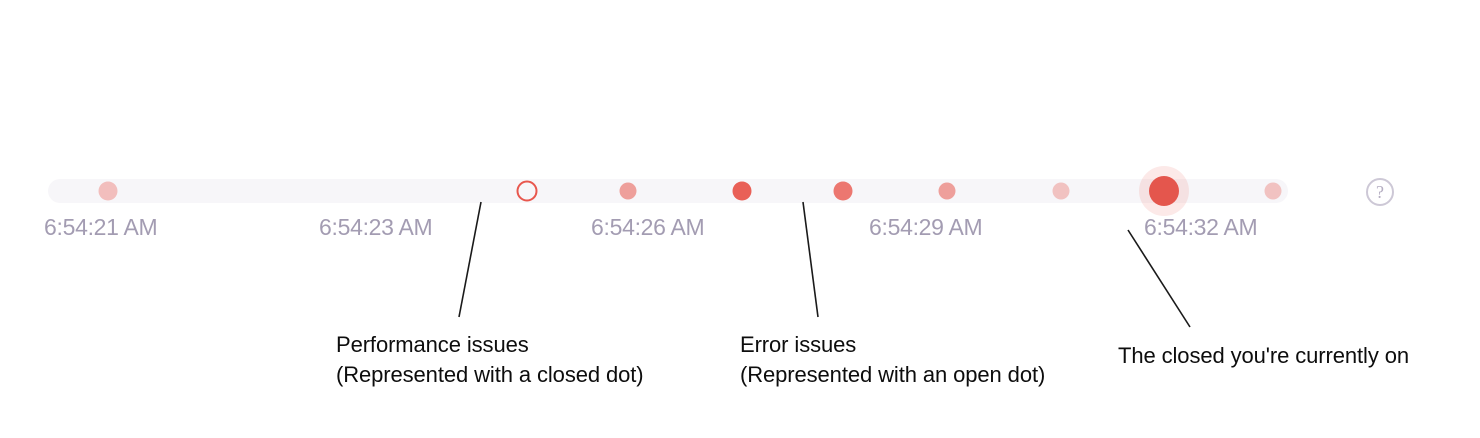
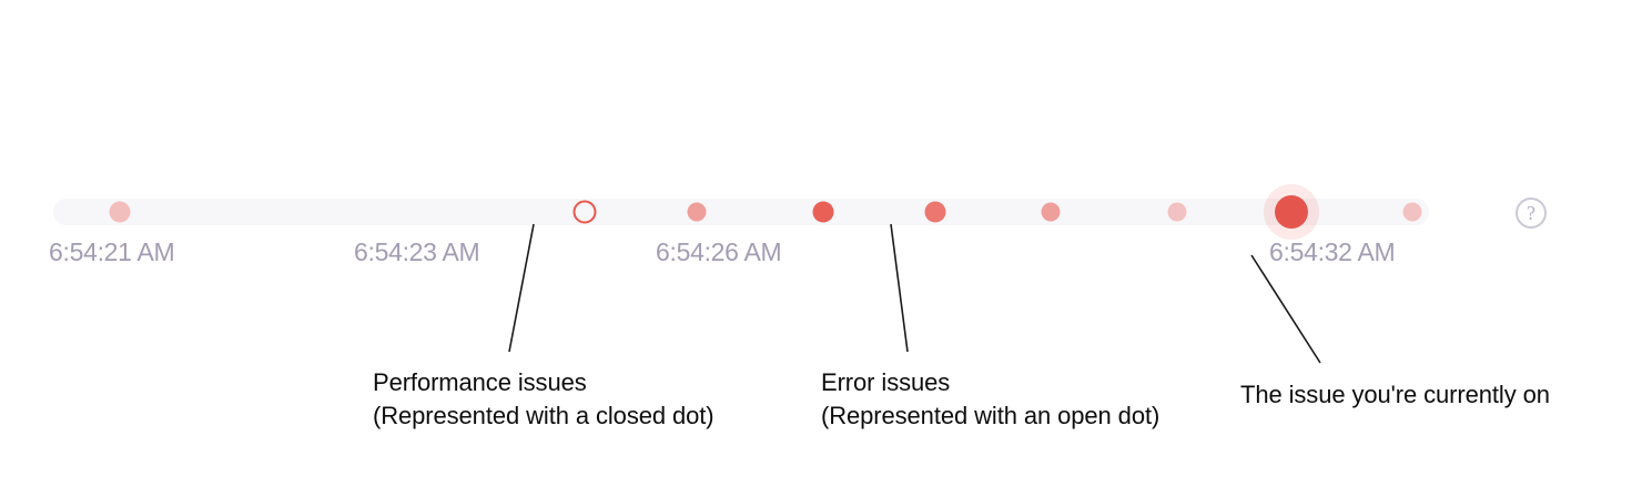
  ?
  6:54:21 AM
  6:54:23 AM
  6:54:26 AM
- 6:54:29 AM
  6:54:32 AM
  Performance issues
  (Represented with a closed dot)
  Error issues
  (Represented with an open dot)
- The closed you're currently on
+ The issue you're currently on
